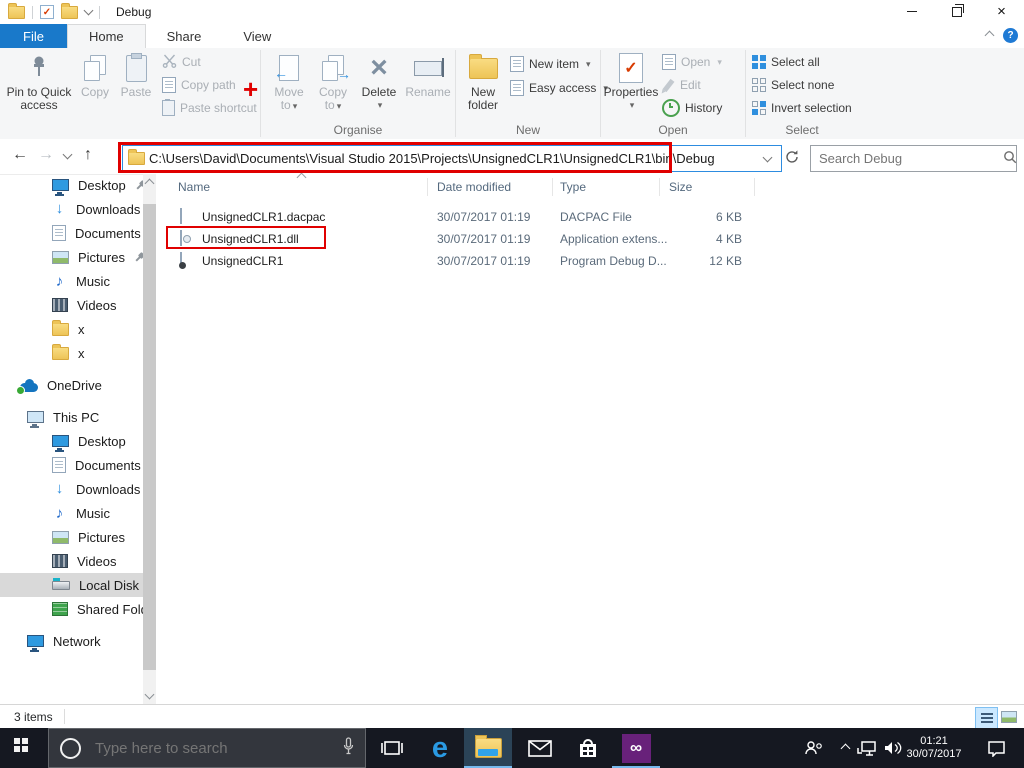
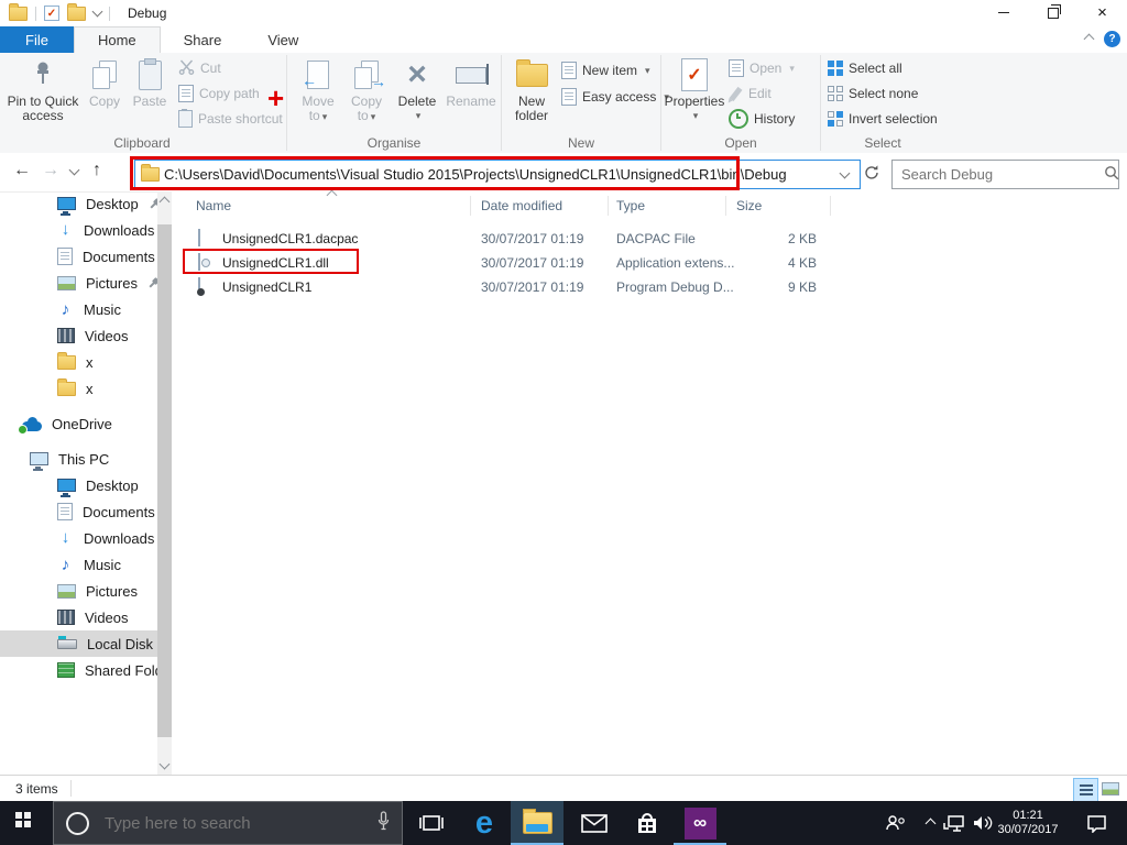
  ✓
  Debug
  ×
  File
  Home
  Share
  View
  ?
  Pin to Quick
  access
  Copy
  Paste
  Cut
  Copy path
  Paste shortcut
+ Clipboard
  ←
  Move
  to ▾
  →
  Copy
  to ▾
  ×
  Delete
  ▾
  Rename
  Organise
  New
  folder
  New item
  ▾
  Easy access
  ▾
  New
  ✓
  Properties
  ▾
  Open
  ▾
  Edit
  History
  Open
  Select all
  Select none
  Invert selection
  Select
  +
  ←
  →
  ↑
  C:\Users\David\Documents\Visual Studio 2015\Projects\UnsignedCLR1\UnsignedCLR1\bin\Debug
  Search Debug
  Desktop
  ↓
  Downloads
  Documents
  Pictures
  ♪
  Music
  Videos
  x
  x
  OneDrive
  This PC
  Desktop
  Documents
  ↓
  Downloads
  ♪
  Music
  Pictures
  Videos
- Network
  Name
  Date modified
  Type
  Size
  UnsignedCLR1.dacpac
  30/07/2017 01:19
  DACPAC File
- 6 KB
+ 2 KB
  UnsignedCLR1.dll
  30/07/2017 01:19
  Application extens...
  4 KB
  UnsignedCLR1
  30/07/2017 01:19
  Program Debug D...
- 12 KB
+ 9 KB
  3 items
  Type here to search
  e
  ∞
  01:21
  30/07/2017
